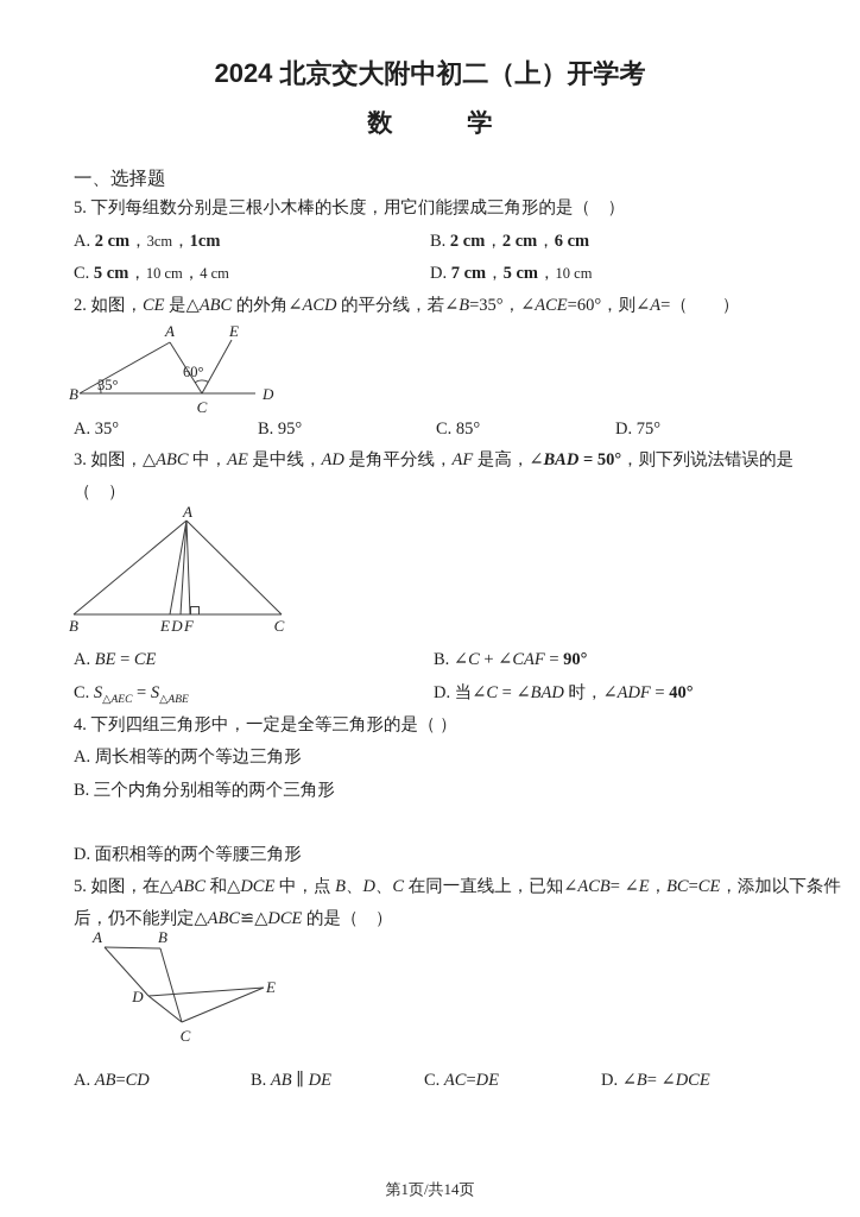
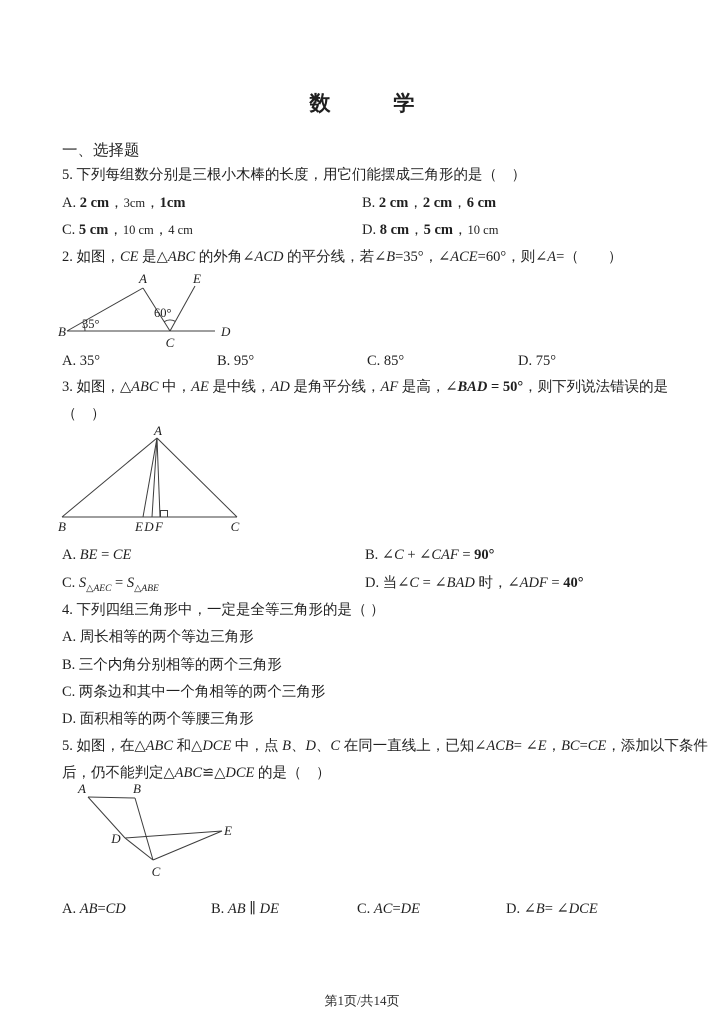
- 2024 北京交大附中初二（上）开学考
  数 学
  一、选择题
  5. 下列每组数分别是三根小木棒的长度，用它们能摆成三角形的是（ ）
  A. 2 cm，3cm，1cm
  B. 2 cm，2 cm，6 cm
  C. 5 cm，10 cm，4 cm
- D. 7 cm，5 cm，10 cm
+ D. 8 cm，5 cm，10 cm
  2. 如图，CE 是△ABC 的外角∠ACD 的平分线，若∠B=35°，∠ACE=60°，则∠A=（ ）
  A
  B
  C
  D
  E
  35°
  60°
  A. 35°
  B. 95°
  C. 85°
  D. 75°
  3. 如图，△ABC 中，AE 是中线，AD 是角平分线，AF 是高，∠BAD = 50°，则下列说法错误的是
  （ ）
  A
  B
  E
  D
  F
  C
  A. BE = CE
  B. ∠C + ∠CAF = 90°
  C. S△AEC = S△ABE
  D. 当∠C = ∠BAD 时，∠ADF = 40°
  4. 下列四组三角形中，一定是全等三角形的是（ ）
  A. 周长相等的两个等边三角形
  B. 三个内角分别相等的两个三角形
+ C. 两条边和其中一个角相等的两个三角形
  D. 面积相等的两个等腰三角形
  5. 如图，在△ABC 和△DCE 中，点 B、D、C 在同一直线上，已知∠ACB= ∠E，BC=CE，添加以下条件
  后，仍不能判定△ABC≌△DCE 的是（ ）
  A
  B
  D
  E
  C
  A. AB=CD
  B. AB ∥ DE
  C. AC=DE
  D. ∠B= ∠DCE
  第1页/共14页
